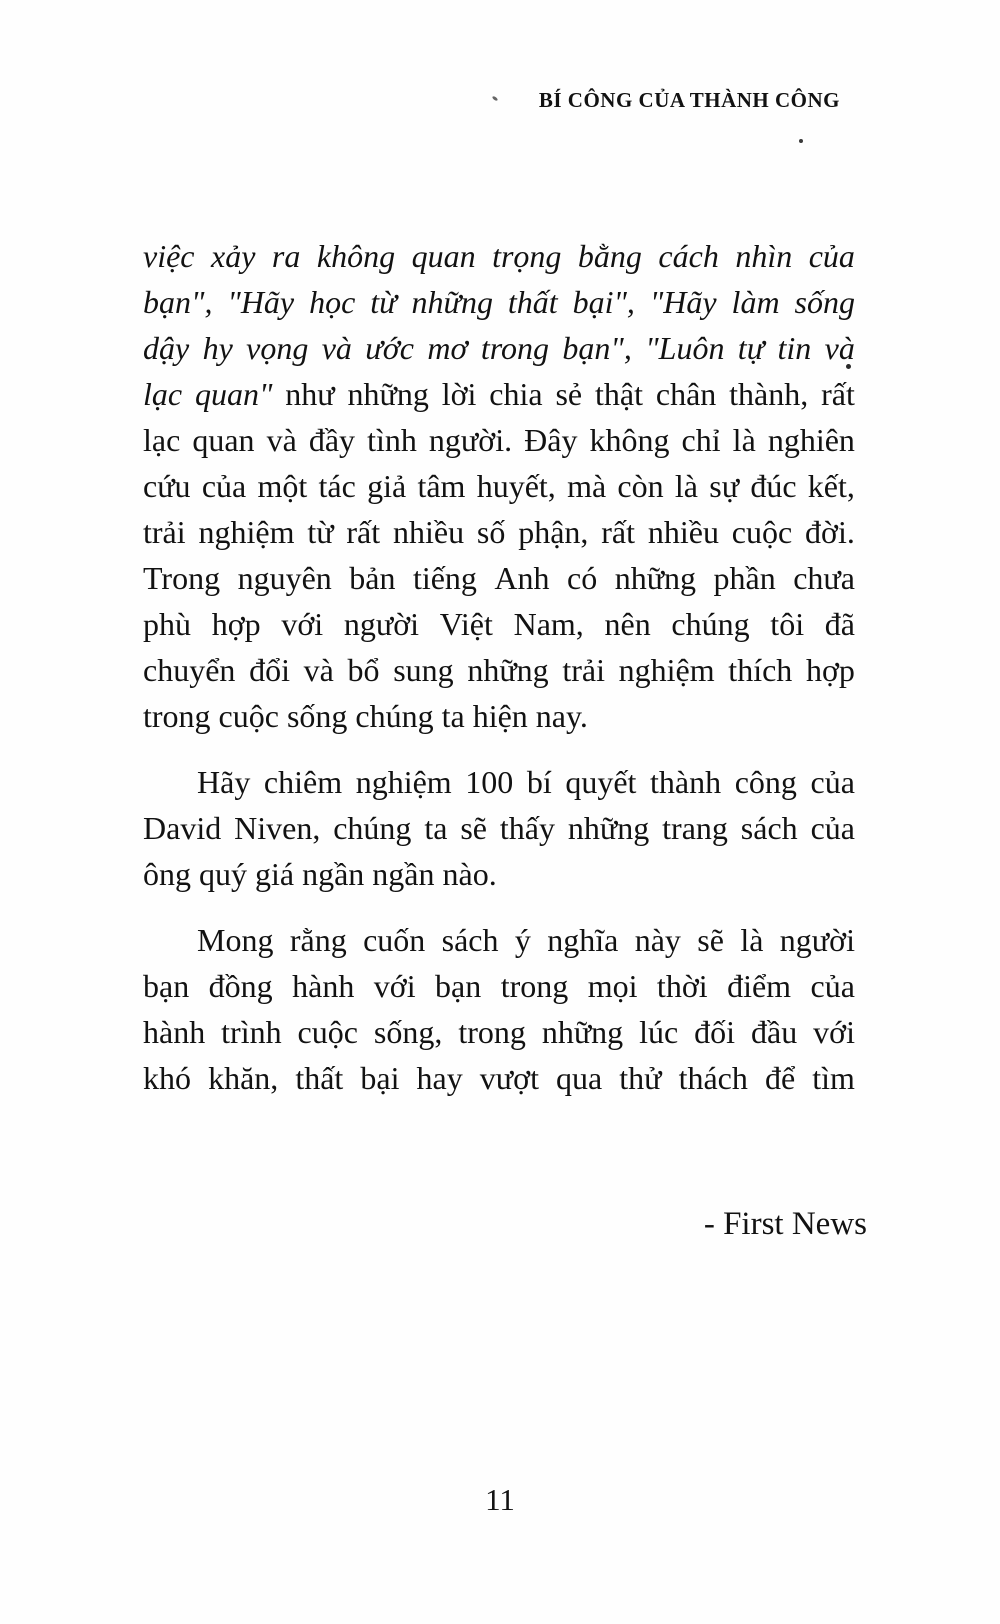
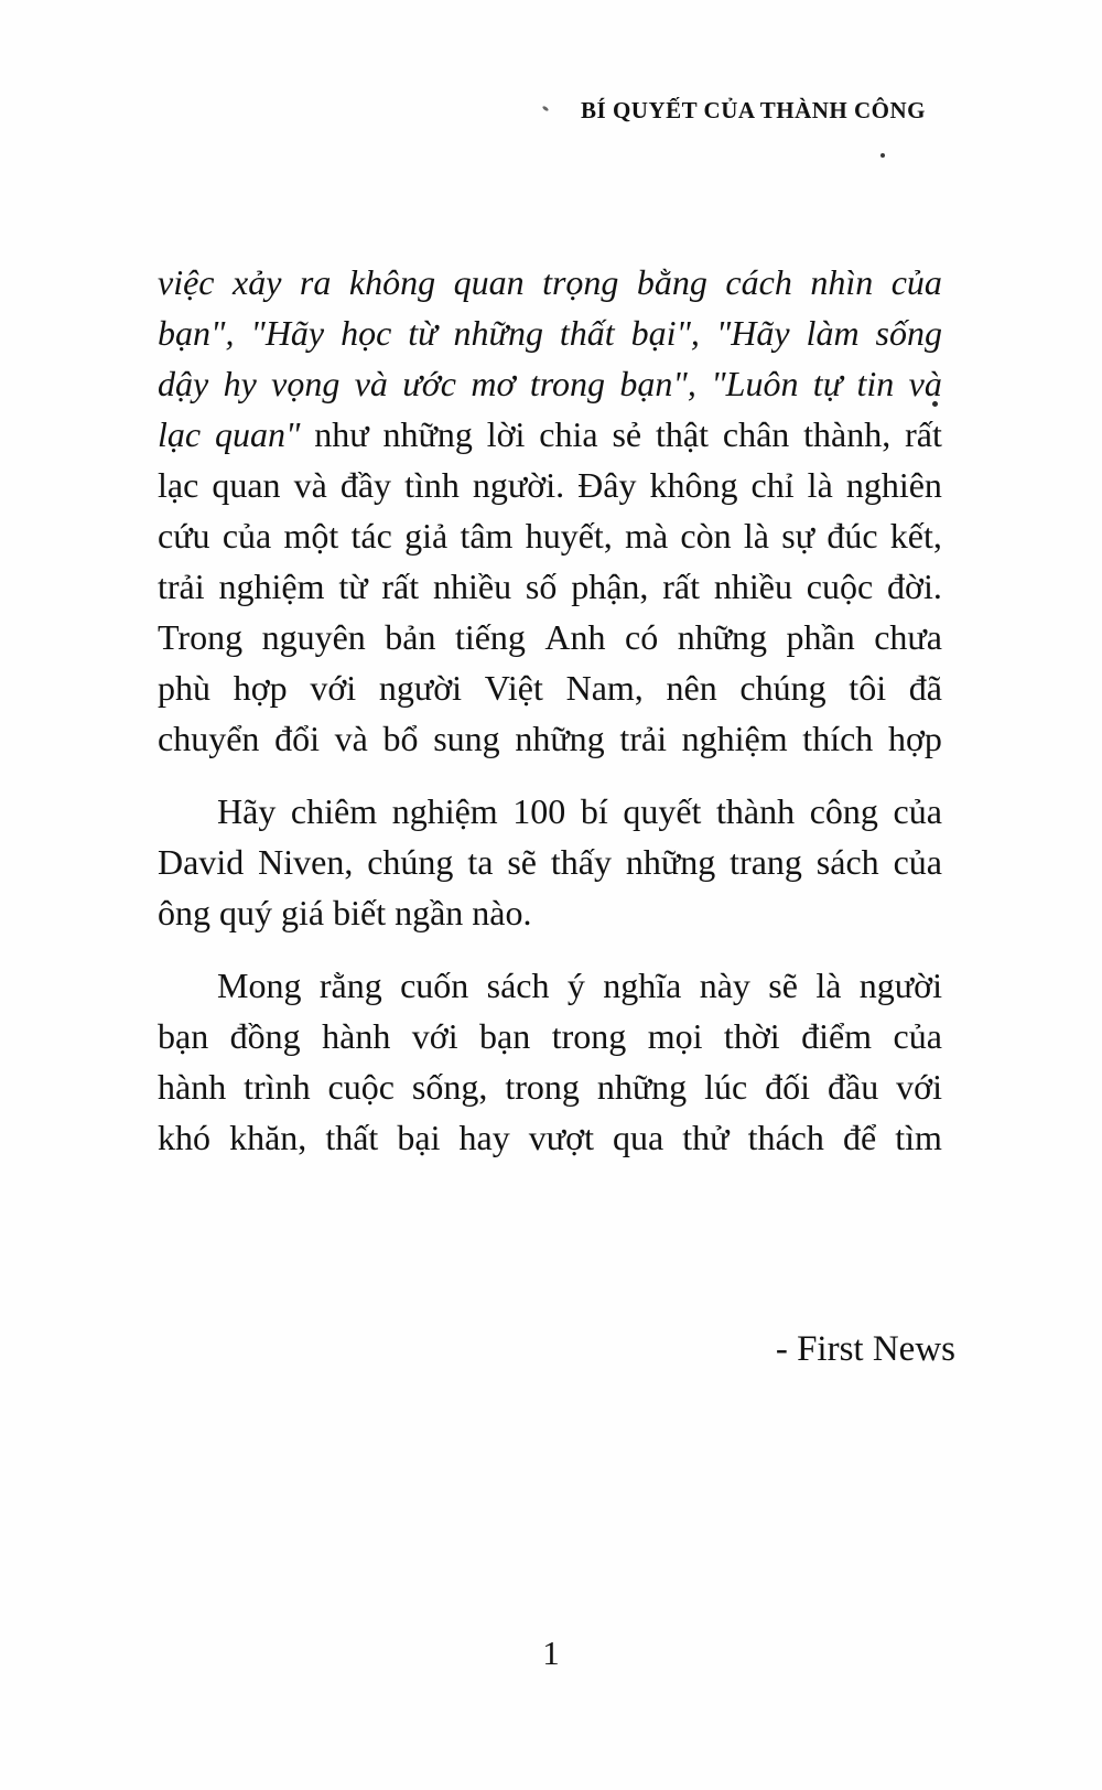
- BÍ CÔNG CỦA THÀNH CÔNG
+ BÍ QUYẾT CỦA THÀNH CÔNG
  việc
  xảy
  ra
  không
  quan
  trọng
  bằng
  cách
  nhìn
  của
  bạn",
  "Hãy
  học
  từ
  những
  thất
  bại",
  "Hãy
  làm
  sống
  dậy
  hy
  vọng
  và
  ước
  mơ
  trong
  bạn",
  "Luôn
  tự
  tin
  và
  lạc
  quan"
  như
  những
  lời
  chia
  sẻ
  thật
  chân
  thành,
  rất
  lạc
  quan
  và
  đầy
  tình
  người.
  Đây
  không
  chỉ
  là
  nghiên
  cứu
  của
  một
  tác
  giả
  tâm
  huyết,
  mà
  còn
  là
  sự
  đúc
  kết,
  trải
  nghiệm
  từ
  rất
  nhiều
  số
  phận,
  rất
  nhiều
  cuộc
  đời.
  Trong
  nguyên
  bản
  tiếng
  Anh
  có
  những
  phần
  chưa
  phù
  hợp
  với
  người
  Việt
  Nam,
  nên
  chúng
  tôi
  đã
  chuyển
  đổi
  và
  bổ
  sung
  những
  trải
  nghiệm
  thích
  hợp
- trong cuộc sống chúng ta hiện nay.
  Hãy
  chiêm
  nghiệm
  100
  bí
  quyết
  thành
  công
  của
  David
  Niven,
  chúng
  ta
  sẽ
  thấy
  những
  trang
  sách
  của
- ông quý giá ngần ngần nào.
+ ông quý giá biết ngần nào.
  Mong
  rằng
  cuốn
  sách
  ý
  nghĩa
  này
  sẽ
  là
  người
  bạn
  đồng
  hành
  với
  bạn
  trong
  mọi
  thời
  điểm
  của
  hành
  trình
  cuộc
  sống,
  trong
  những
  lúc
  đối
  đầu
  với
  khó
  khăn,
  thất
  bại
  hay
  vượt
  qua
  thử
  thách
  để
  tìm
  - First News
- 11
+ 1
